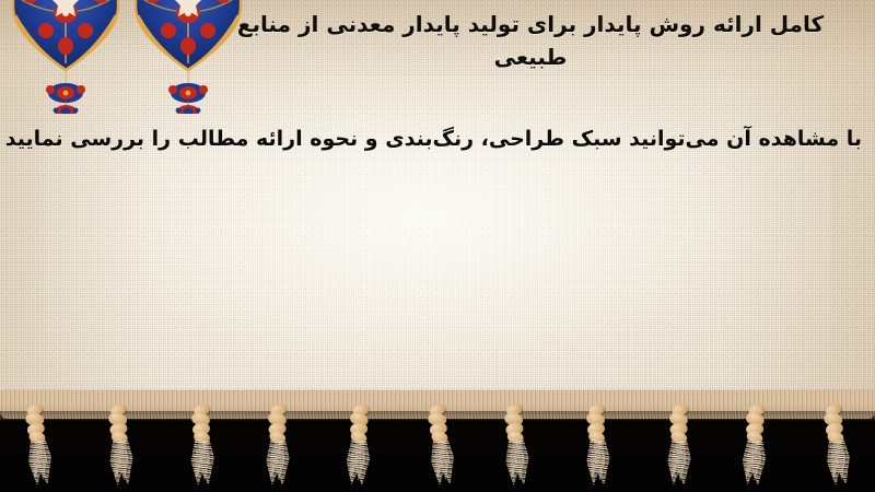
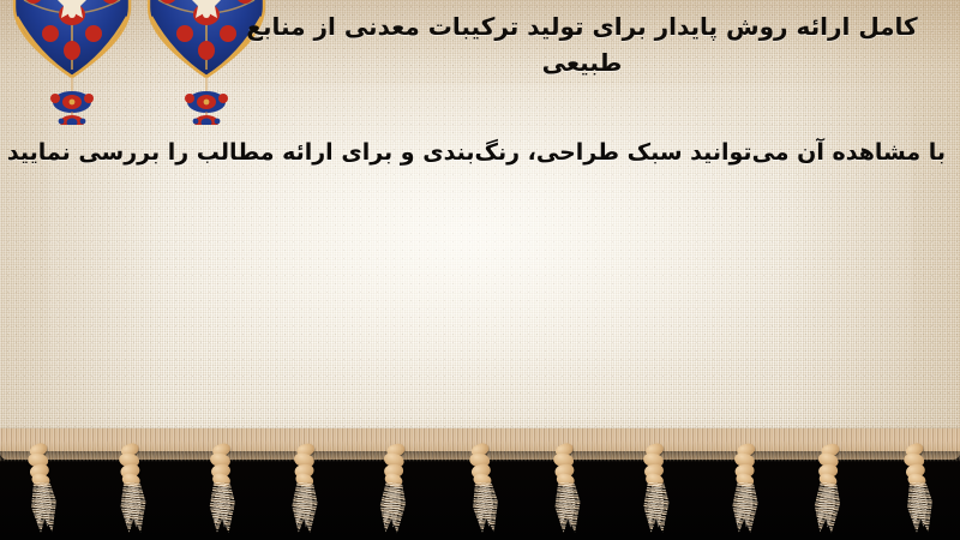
- کامل ارائه روش پایدار برای تولید پایدار معدنی از منابع
+ کامل ارائه روش پایدار برای تولید ترکیبات معدنی از منابع
  طبیعی
- با مشاهده آن می‌توانید سبک طراحی، رنگ‌بندی و نحوه ارائه مطالب را بررسی نمایید
+ با مشاهده آن می‌توانید سبک طراحی، رنگ‌بندی و برای ارائه مطالب را بررسی نمایید
